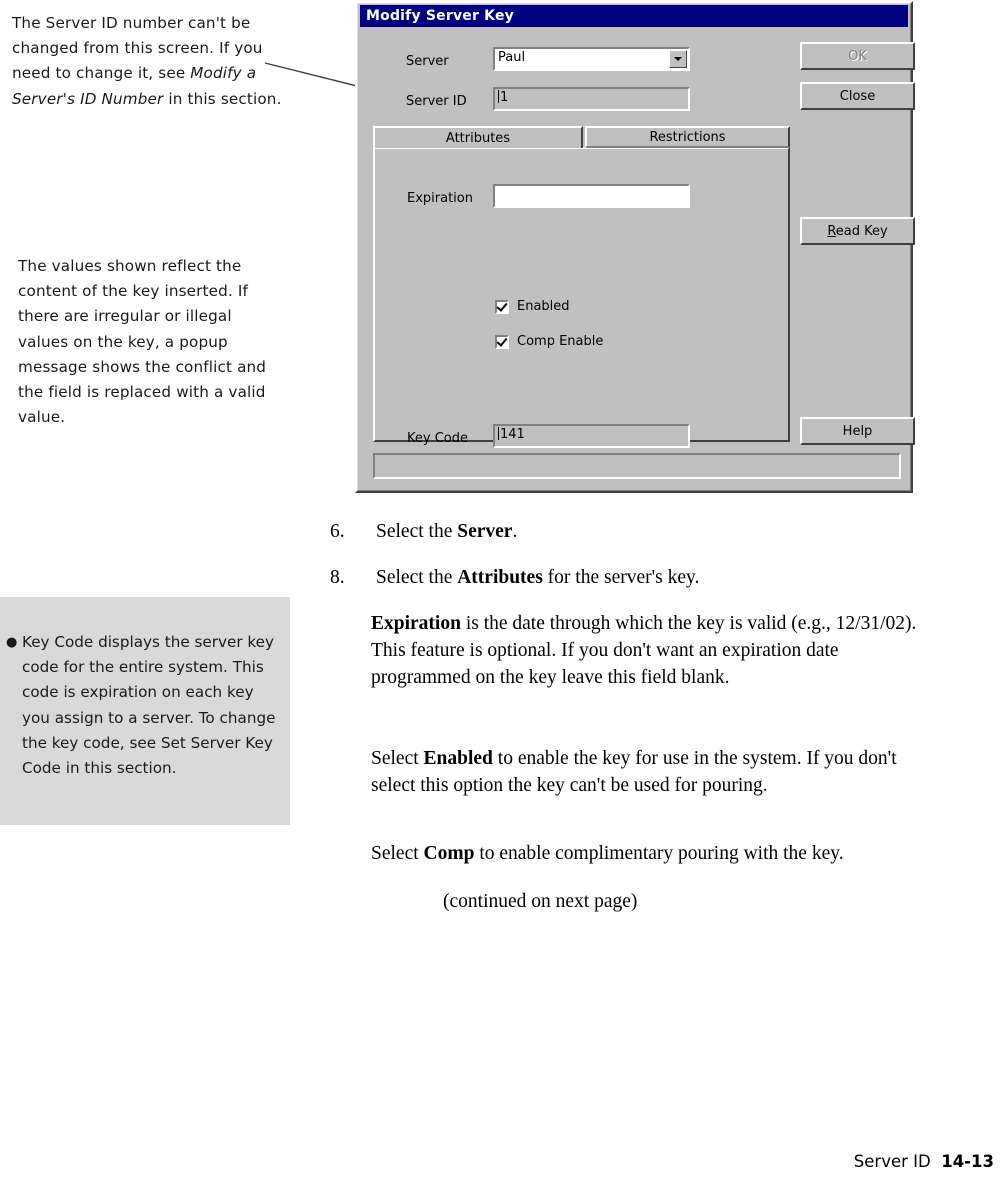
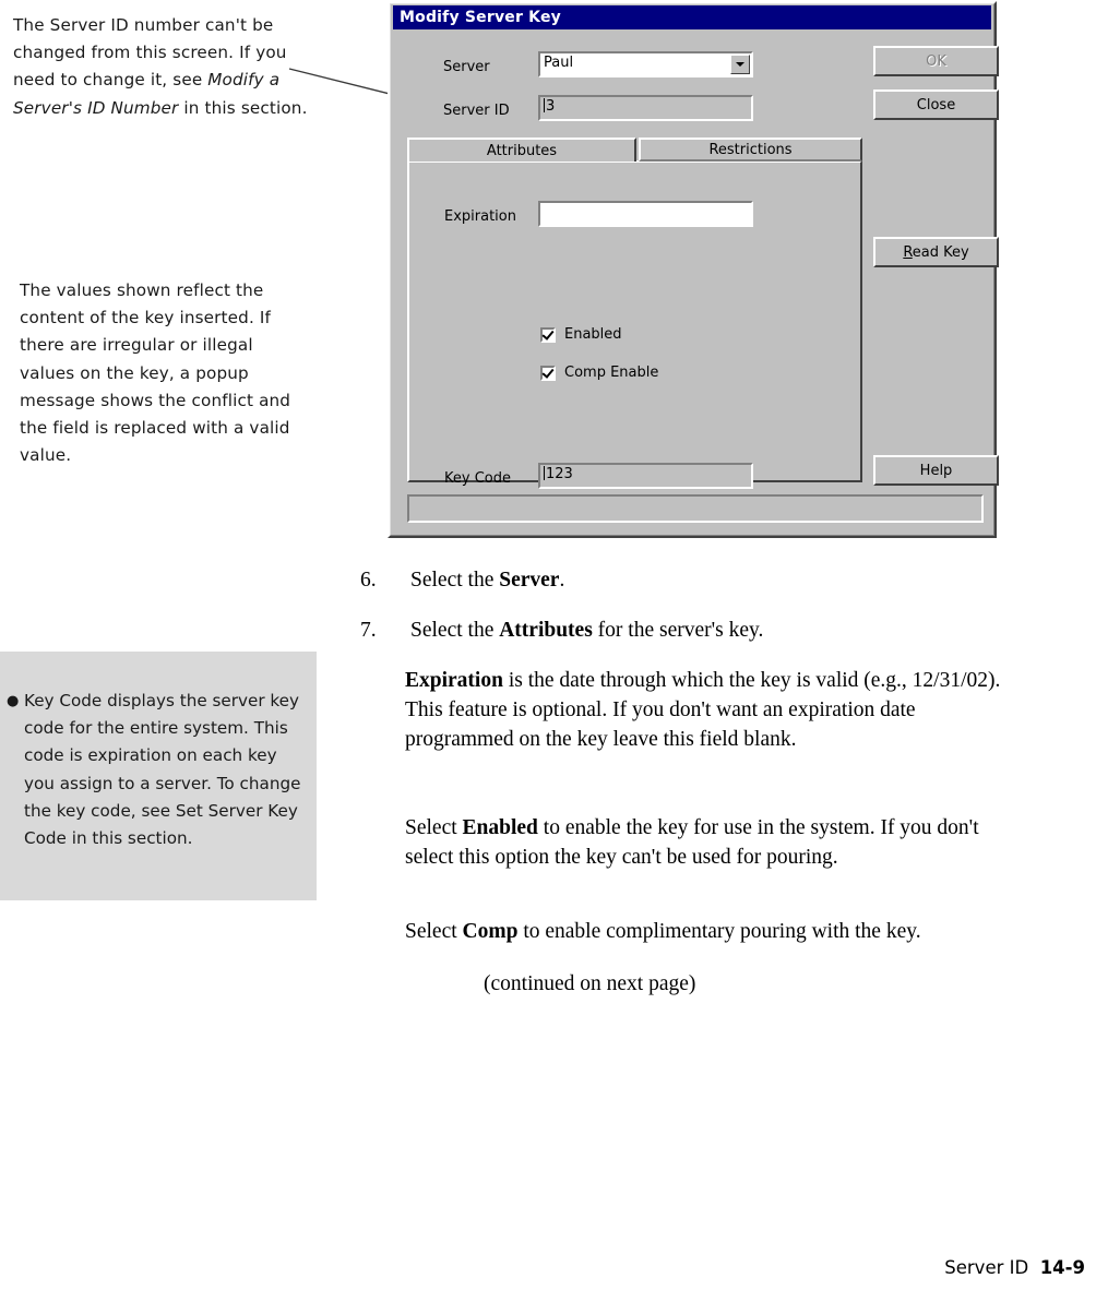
  The Server ID number can't be changed from this screen. If you need to change it, see Modify a Server's ID Number in this section.
  The values shown reflect the content of the key inserted. If there are irregular or illegal values on the key, a popup message shows the conflict and the field is replaced with a valid value.
  ●
  Key Code displays the server key code for the entire system. This code is expiration on each key you assign to a server. To change the key code, see Set Server Key Code in this section.
  Modify Server Key
  Server
  Paul
  Server ID
- 1
+ 3
  OK
  Close
  Read Key
  Help
  Attributes
  Restrictions
  Expiration
  Enabled
  Comp Enable
  Key Code
- 141
+ 123
  6.
  Select the Server.
- 8.
+ 7.
  Select the Attributes for the server's key.
  Expiration is the date through which the key is valid (e.g., 12/31/02). This feature is optional. If you don't want an expiration date programmed on the key leave this field blank.
  Select Enabled to enable the key for use in the system. If you don't select this option the key can't be used for pouring.
  Select Comp to enable complimentary pouring with the key.
  (continued on next page)
- Server ID 14-13
+ Server ID 14-9
